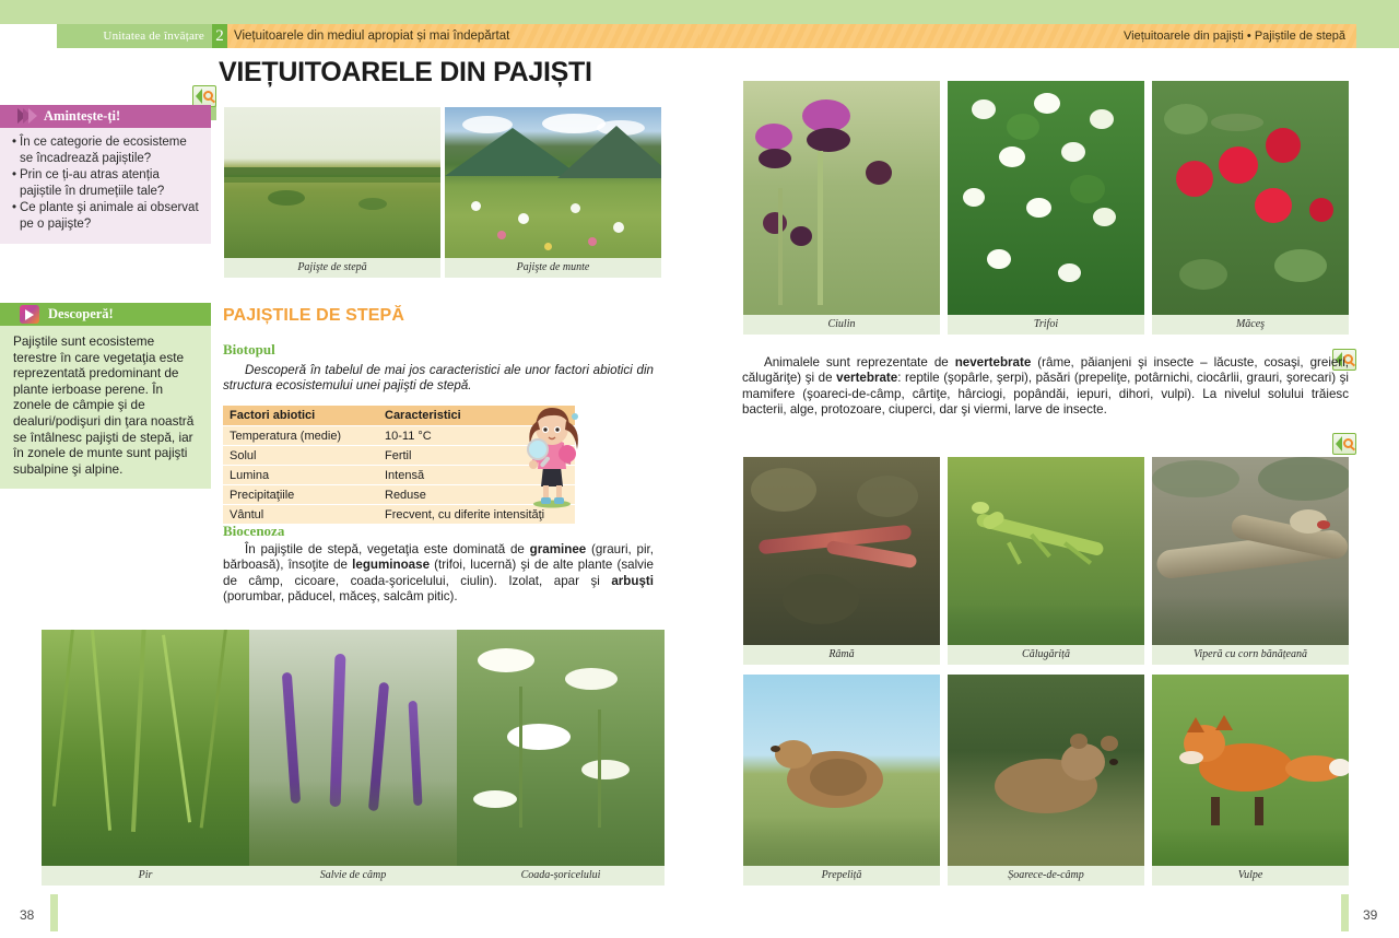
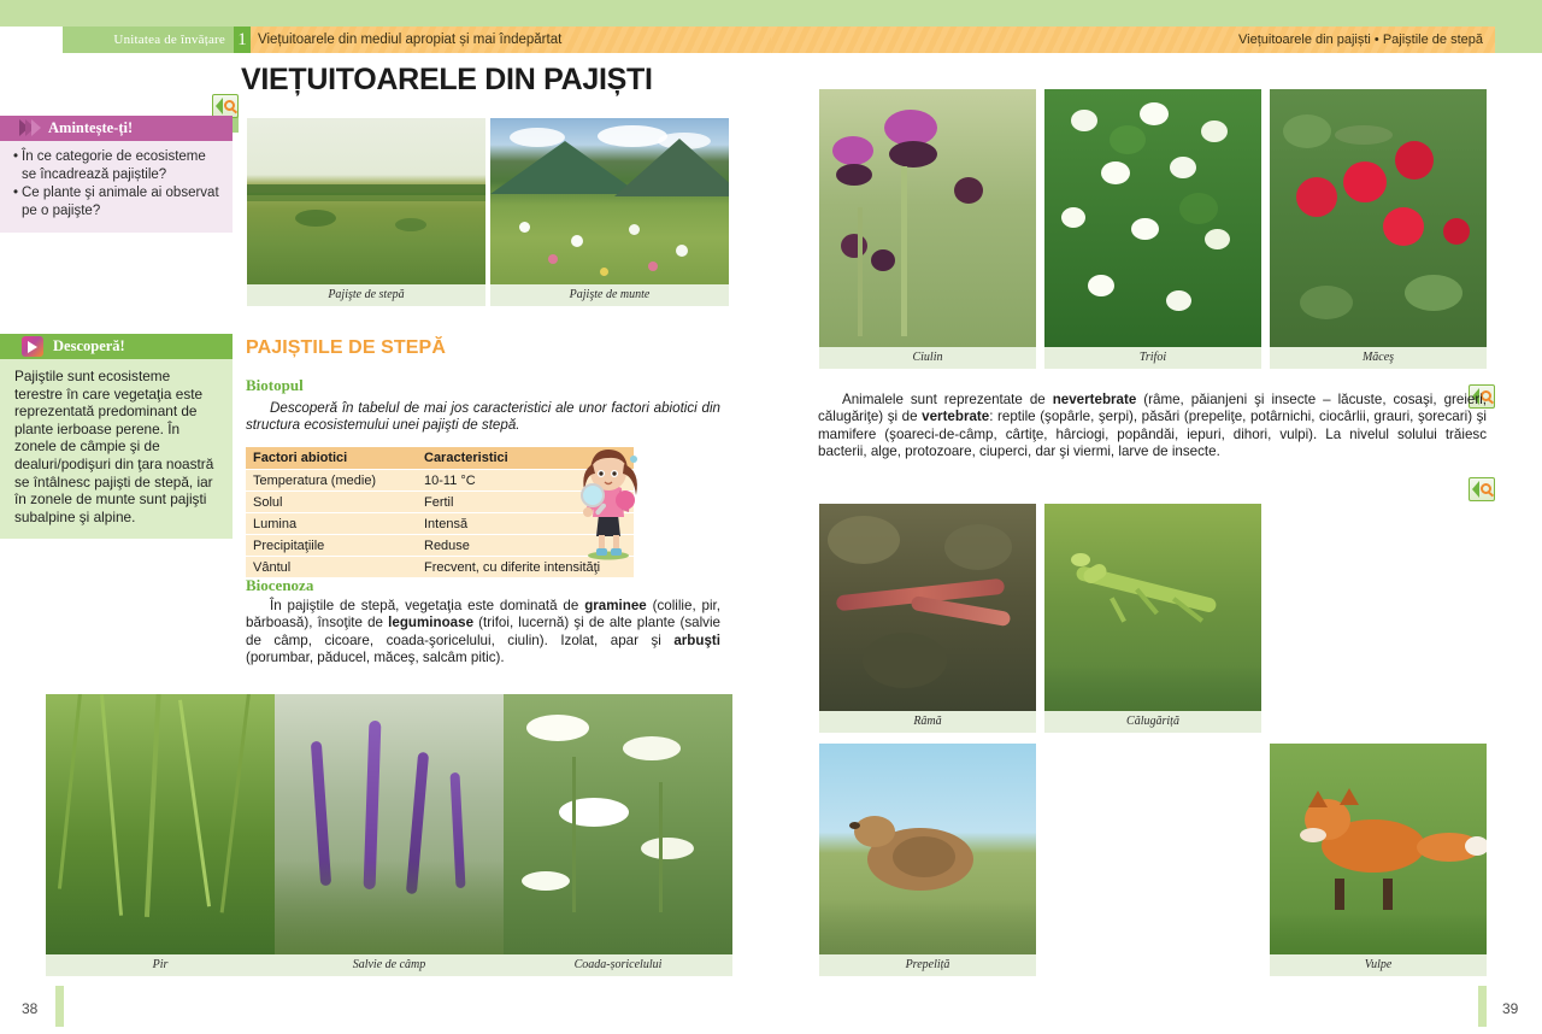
  Unitatea de învățare
- 2
+ 1
  Viețuitoarele din mediul apropiat și mai îndepărtat
  Viețuitoarele din pajiști • Pajiștile de stepă
  VIEȚUITOARELE DIN PAJIȘTI
  Amintește-ți!
  În ce categorie de ecosisteme se încadrează pajiștile?
- Prin ce ți-au atras atenția pajiștile în drumețiile tale?
  Ce plante şi animale ai observat pe o pajişte?
  Descoperă!
  Pajiştile sunt ecosisteme terestre în care vegetaţia este reprezentată predominant de plante ierboase perene. În zonele de câmpie şi de dealuri/podişuri din ţara noastră se întâlnesc pajişti de stepă, iar în zonele de munte sunt pajişti subalpine şi alpine.
  Pajişte de stepă
  Pajişte de munte
  PAJIȘTILE DE STEPĂ
  Biotopul
  Descoperă în tabelul de mai jos caracteristici ale unor factori abiotici din structura ecosistemului unei pajişti de stepă.
  Factori abiotici	Caracteristici
  Temperatura (medie)	10-11 °C
  Solul	Fertil
  Lumina	Intensă
  Precipitaţiile	Reduse
  Vântul	Frecvent, cu diferite intensităţi
  Biocenoza
- În pajiştile de stepă, vegetaţia este dominată de graminee (grauri, pir, bărboasă), însoţite de leguminoase (trifoi, lucernă) şi de alte plante (salvie de câmp, cicoare, coada-şoricelului, ciulin). Izolat, apar şi arbuşti (porumbar, păducel, măceş, salcâm pitic).
+ În pajiştile de stepă, vegetaţia este dominată de graminee (colilie, pir, bărboasă), însoţite de leguminoase (trifoi, lucernă) şi de alte plante (salvie de câmp, cicoare, coada-şoricelului, ciulin). Izolat, apar şi arbuşti (porumbar, păducel, măceş, salcâm pitic).
  Pir
  Salvie de câmp
  Coada-șoricelului
  Ciulin
  Trifoi
  Măceş
  Animalele sunt reprezentate de nevertebrate (râme, păianjeni şi insecte – lăcuste, cosaşi, greieri, călugăriţe) şi de vertebrate: reptile (şopârle, şerpi), păsări (prepeliţe, potârnichi, ciocârlii, grauri, şorecari) şi mamifere (şoareci-de-câmp, cârtiţe, hârciogi, popândăi, iepuri, dihori, vulpi). La nivelul solului trăiesc bacterii, alge, protozoare, ciuperci, dar şi viermi, larve de insecte.
  Râmă
  Călugăriță
- Viperă cu corn bănățeană
  Prepeliță
- Șoarece-de-câmp
  Vulpe
  38
  39
